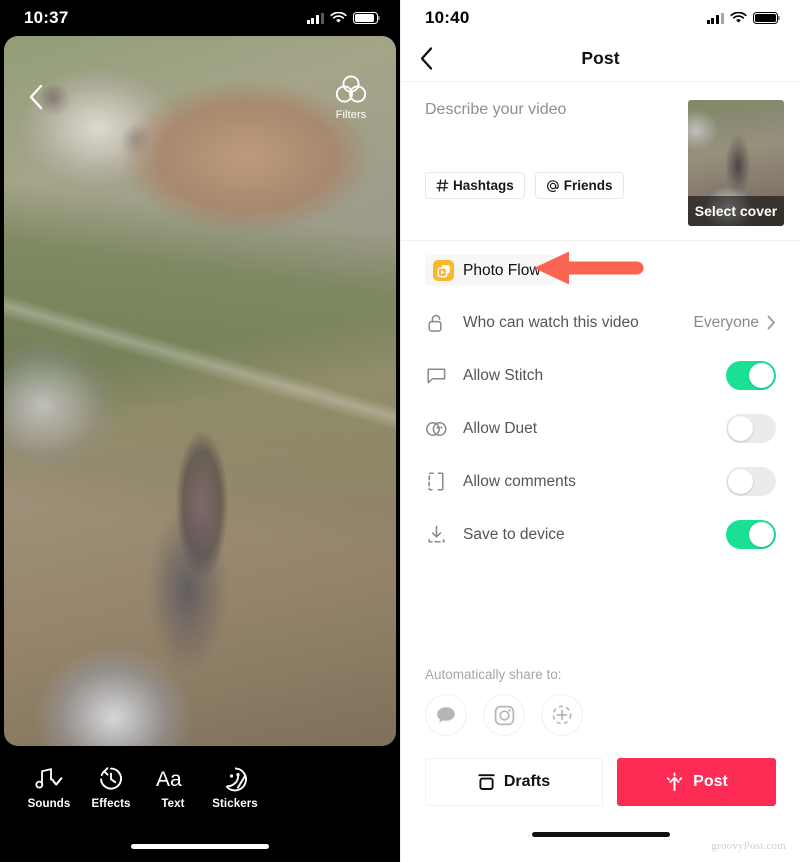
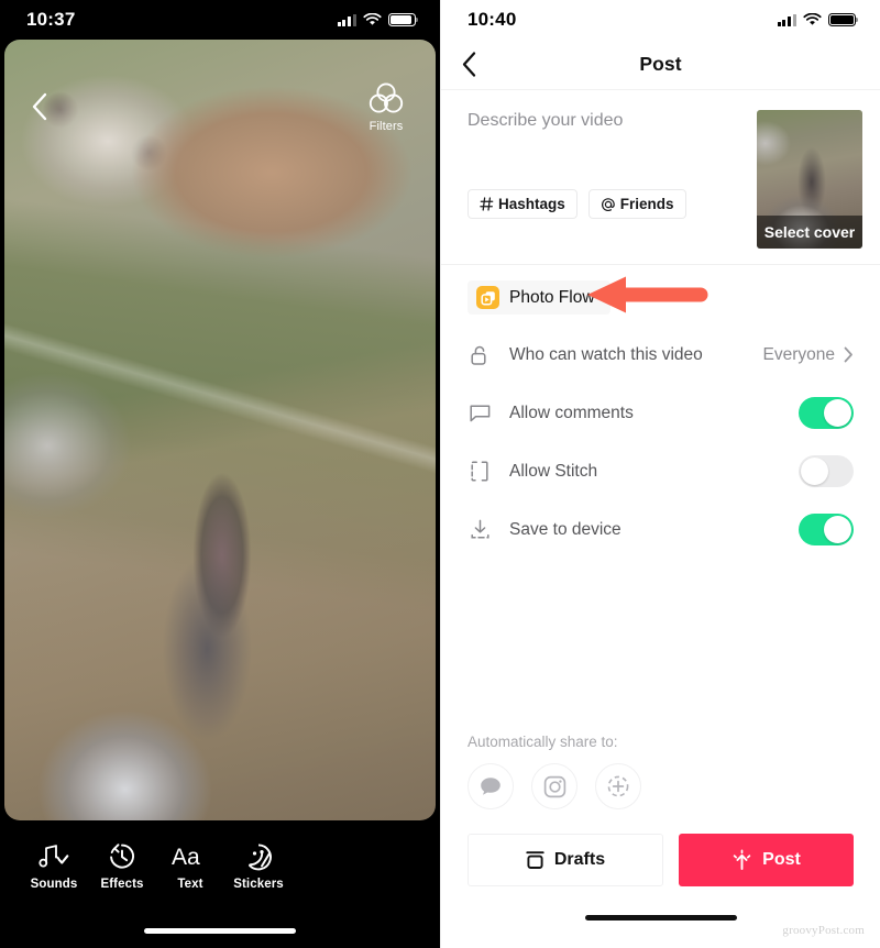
  10:37
  Filters
  Sounds
  Effects
  Aa
  Text
  Stickers
  10:40
  Post
  Describe your video
  Hashtags
  Friends
  Select cover
  Photo Flow
  Who can watch this video
  Everyone
- Allow Stitch
+ Allow comments
- Allow Duet
- Allow comments
+ Allow Stitch
  Save to device
  Automatically share to:
  Drafts
  Post
  groovyPost.com
